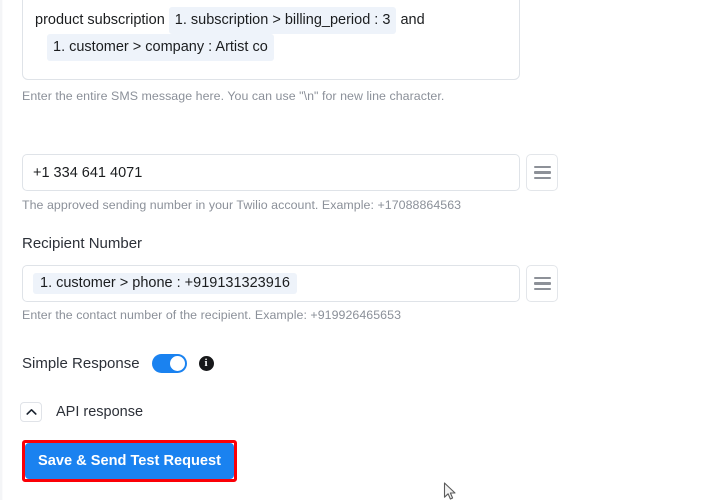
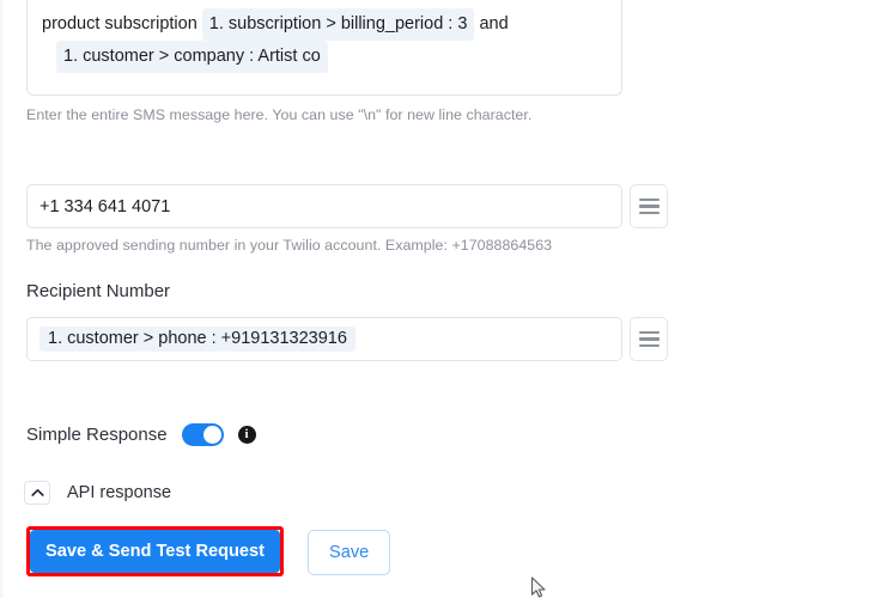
  product subscription 1. subscription > billing_period : 3 and
  1. customer > company : Artist co
  Enter the entire SMS message here. You can use "\n" for new line character.
  +1 334 641 4071
  The approved sending number in your Twilio account. Example: +17088864563
  Recipient Number
  1. customer > phone : +919131323916
- Enter the contact number of the recipient. Example: +919926465653
  Simple Response
  i
  API response
  Save & Send Test Request
+ Save
